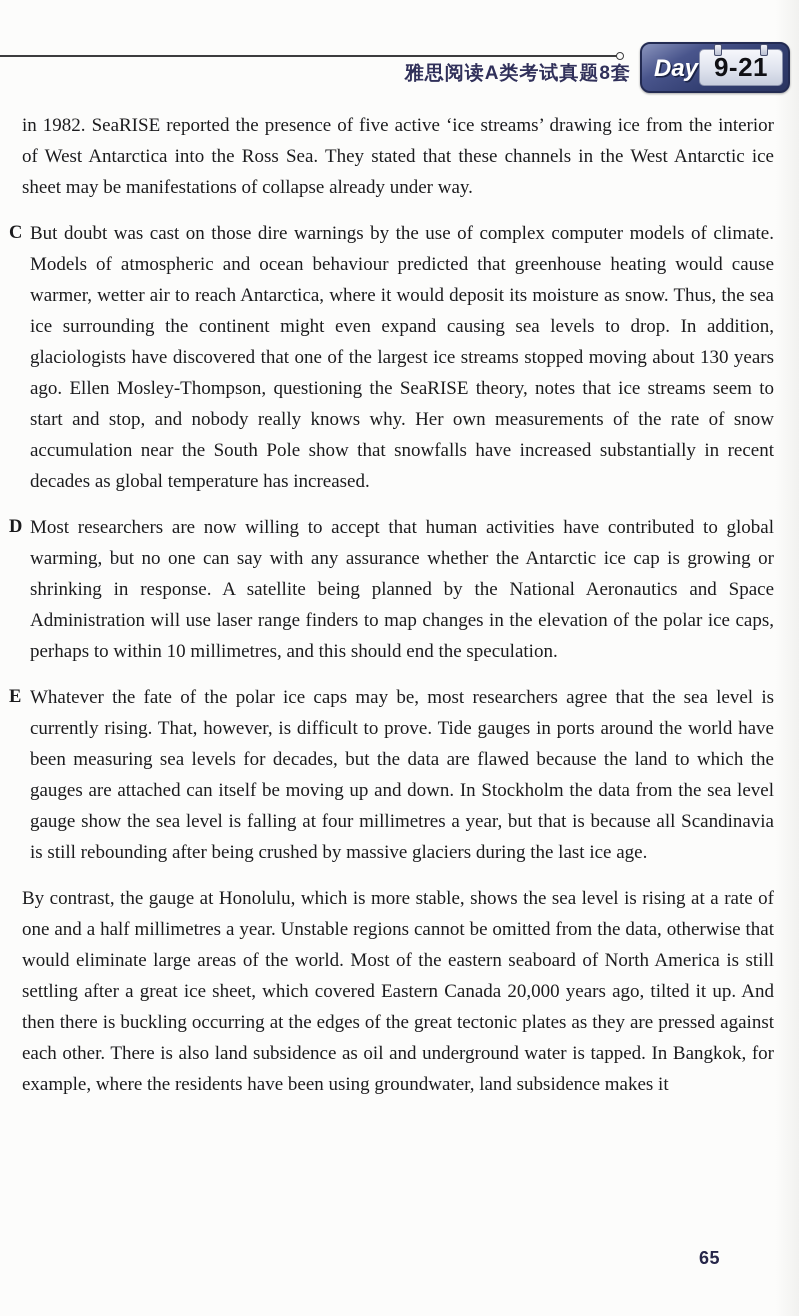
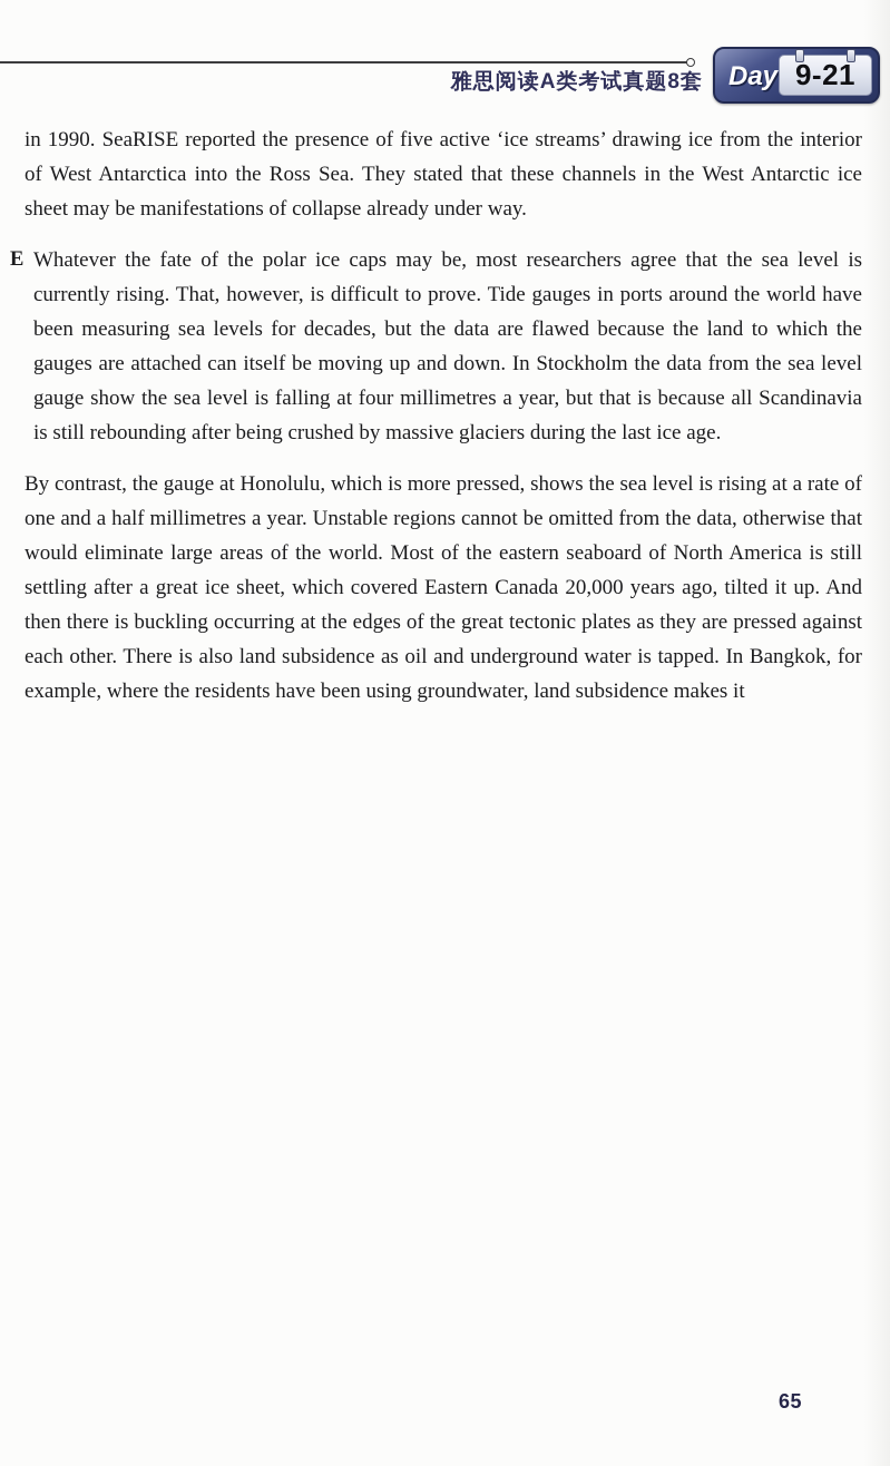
  雅思阅读A类考试真题8套
  Day
  9-21
- in 1982. SeaRISE reported the presence of five active ‘ice streams’ drawing ice from the interior of West Antarctica into the Ross Sea. They stated that these channels in the West Antarctic ice sheet may be manifestations of collapse already under way.
+ in 1990. SeaRISE reported the presence of five active ‘ice streams’ drawing ice from the interior of West Antarctica into the Ross Sea. They stated that these channels in the West Antarctic ice sheet may be manifestations of collapse already under way.
- C
- But doubt was cast on those dire warnings by the use of complex computer models of climate. Models of atmospheric and ocean behaviour predicted that greenhouse heating would cause warmer, wetter air to reach Antarctica, where it would deposit its moisture as snow. Thus, the sea ice surrounding the continent might even expand causing sea levels to drop. In addition, glaciologists have discovered that one of the largest ice streams stopped moving about 130 years ago. Ellen Mosley-Thompson, questioning the SeaRISE theory, notes that ice streams seem to start and stop, and nobody really knows why. Her own measurements of the rate of snow accumulation near the South Pole show that snowfalls have increased substantially in recent decades as global temperature has increased.
- D
- Most researchers are now willing to accept that human activities have contributed to global warming, but no one can say with any assurance whether the Antarctic ice cap is growing or shrinking in response. A satellite being planned by the National Aeronautics and Space Administration will use laser range finders to map changes in the elevation of the polar ice caps, perhaps to within 10 millimetres, and this should end the speculation.
  E
  Whatever the fate of the polar ice caps may be, most researchers agree that the sea level is currently rising. That, however, is difficult to prove. Tide gauges in ports around the world have been measuring sea levels for decades, but the data are flawed because the land to which the gauges are attached can itself be moving up and down. In Stockholm the data from the sea level gauge show the sea level is falling at four millimetres a year, but that is because all Scandinavia is still rebounding after being crushed by massive glaciers during the last ice age.
- By contrast, the gauge at Honolulu, which is more stable, shows the sea level is rising at a rate of one and a half millimetres a year. Unstable regions cannot be omitted from the data, otherwise that would eliminate large areas of the world. Most of the eastern seaboard of North America is still settling after a great ice sheet, which covered Eastern Canada 20,000 years ago, tilted it up. And then there is buckling occurring at the edges of the great tectonic plates as they are pressed against each other. There is also land subsidence as oil and underground water is tapped. In Bangkok, for example, where the residents have been using groundwater, land subsidence makes it
+ By contrast, the gauge at Honolulu, which is more pressed, shows the sea level is rising at a rate of one and a half millimetres a year. Unstable regions cannot be omitted from the data, otherwise that would eliminate large areas of the world. Most of the eastern seaboard of North America is still settling after a great ice sheet, which covered Eastern Canada 20,000 years ago, tilted it up. And then there is buckling occurring at the edges of the great tectonic plates as they are pressed against each other. There is also land subsidence as oil and underground water is tapped. In Bangkok, for example, where the residents have been using groundwater, land subsidence makes it
  65
